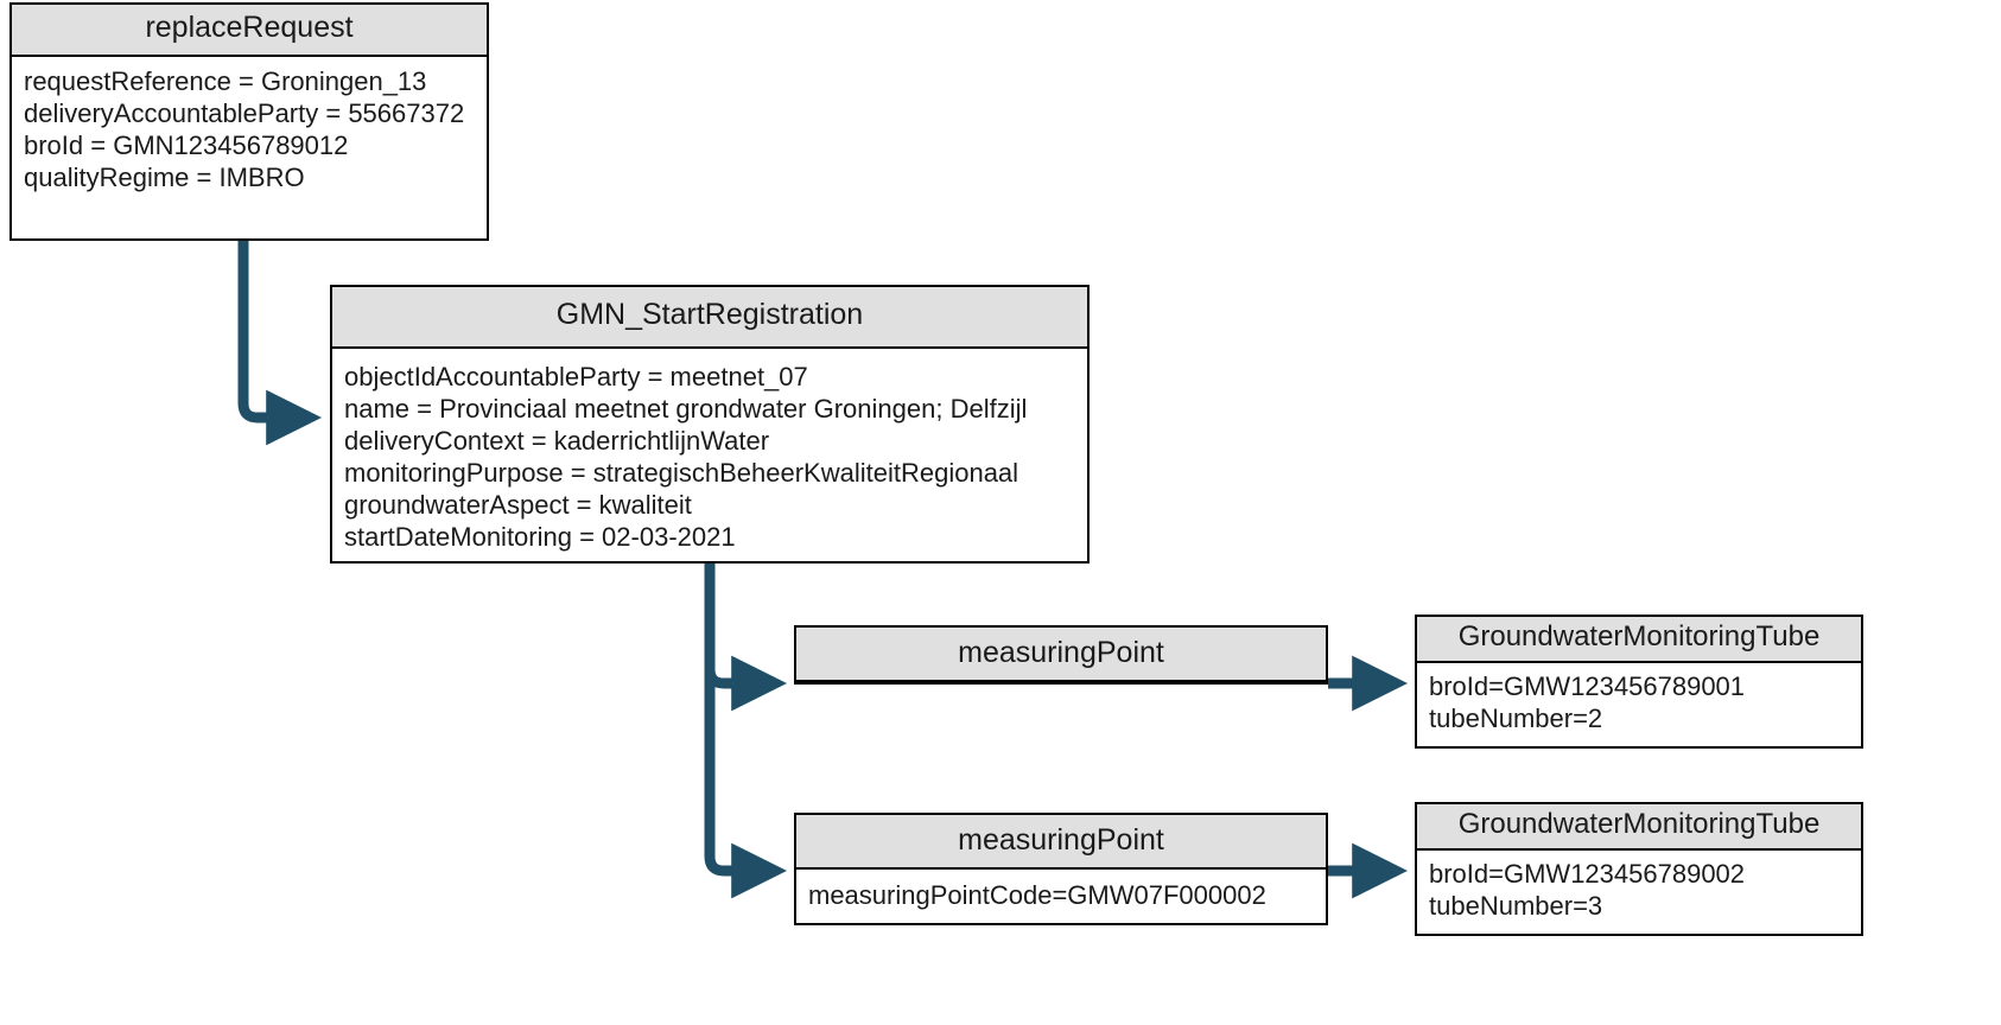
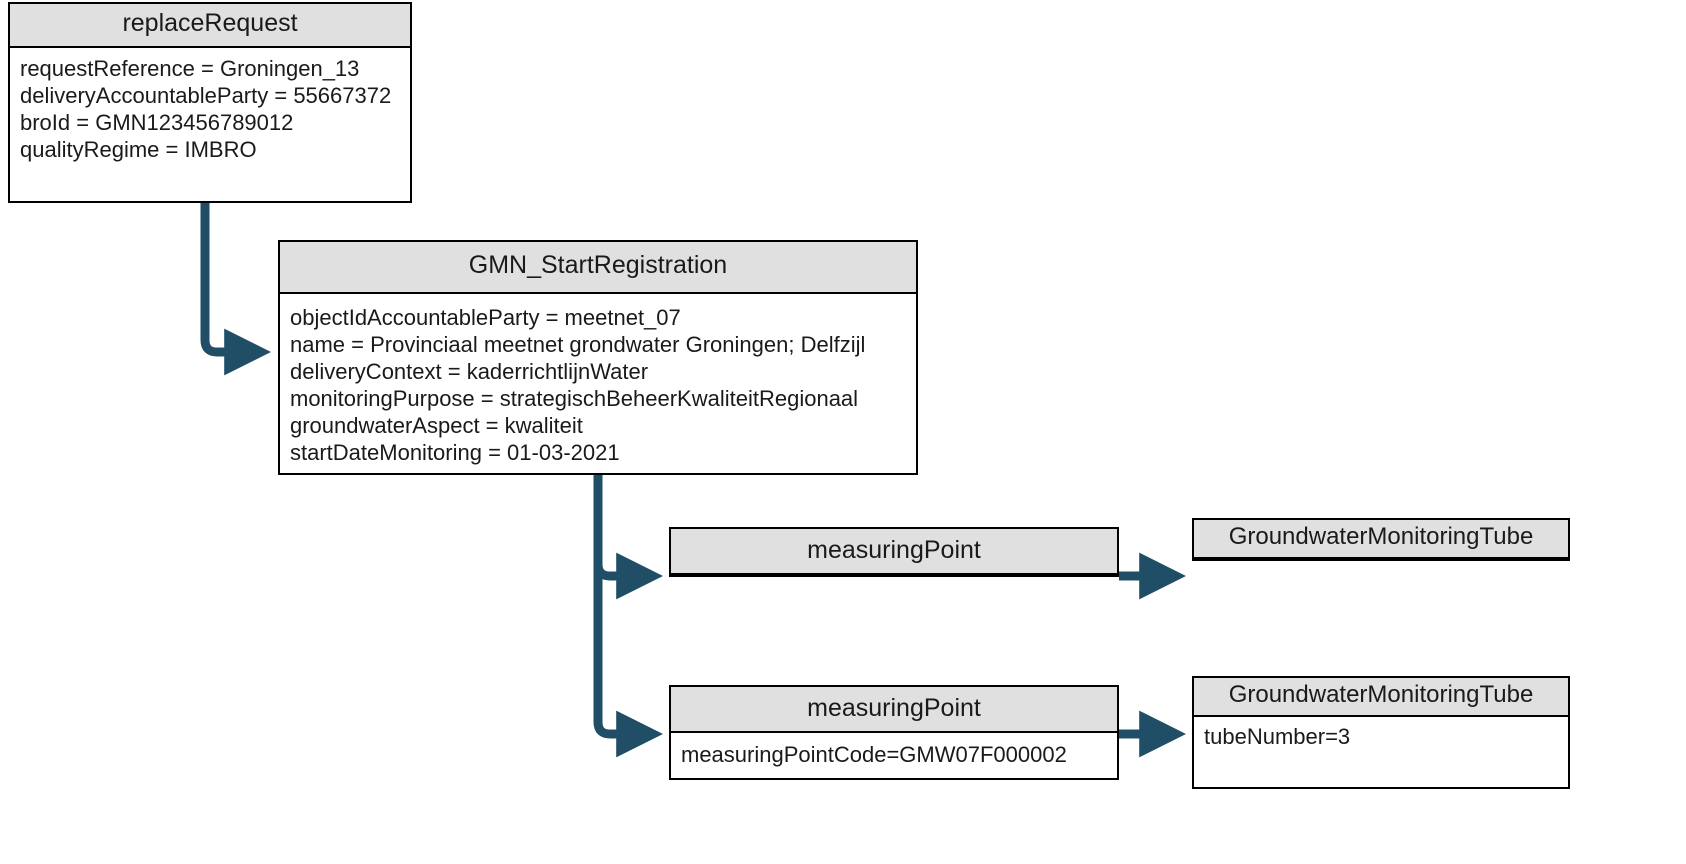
  replaceRequest
  requestReference = Groningen_13
  deliveryAccountableParty = 55667372
  broId = GMN123456789012
  qualityRegime = IMBRO
  GMN_StartRegistration
  objectIdAccountableParty = meetnet_07
  name = Provinciaal meetnet grondwater Groningen; Delfzijl
  deliveryContext = kaderrichtlijnWater
  monitoringPurpose = strategischBeheerKwaliteitRegionaal
  groundwaterAspect = kwaliteit
- startDateMonitoring = 02-03-2021
+ startDateMonitoring = 01-03-2021
  measuringPoint
  measuringPoint
  measuringPointCode=GMW07F000002
  GroundwaterMonitoringTube
- broId=GMW123456789001
- tubeNumber=2
  GroundwaterMonitoringTube
- broId=GMW123456789002
  tubeNumber=3
